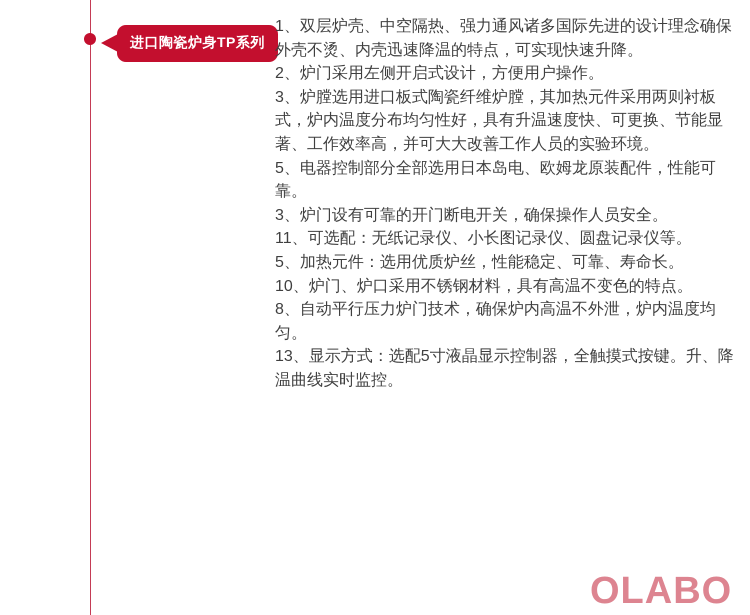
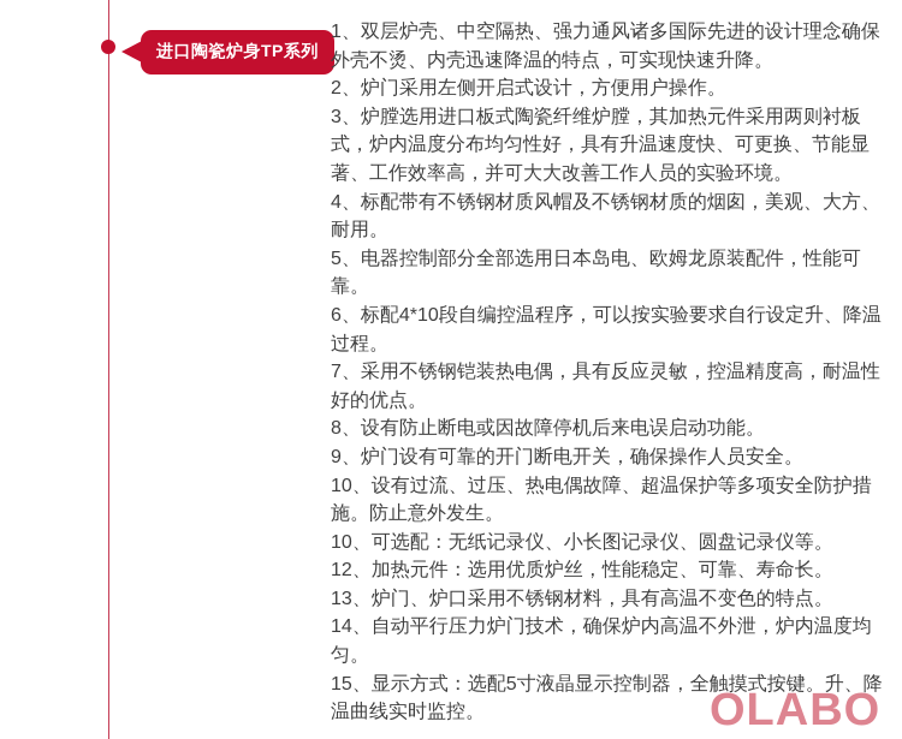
  进口陶瓷炉身TP系列
  1、双层炉壳、中空隔热、强力通风诸多国际先进的设计理念确保外壳不烫、内壳迅速降温的特点，可实现快速升降。
  2、炉门采用左侧开启式设计，方便用户操作。
  3、炉膛选用进口板式陶瓷纤维炉膛，其加热元件采用两则衬板式，炉内温度分布均匀性好，具有升温速度快、可更换、节能显著、工作效率高，并可大大改善工作人员的实验环境。
+ 4、标配带有不锈钢材质风帽及不锈钢材质的烟囱，美观、大方、耐用。
  5、电器控制部分全部选用日本岛电、欧姆龙原装配件，性能可靠。
+ 6、标配4*10段自编控温程序，可以按实验要求自行设定升、降温过程。
+ 7、采用不锈钢铠装热电偶，具有反应灵敏，控温精度高，耐温性好的优点。
+ 8、设有防止断电或因故障停机后来电误启动功能。
- 3、炉门设有可靠的开门断电开关，确保操作人员安全。
+ 9、炉门设有可靠的开门断电开关，确保操作人员安全。
+ 10、设有过流、过压、热电偶故障、超温保护等多项安全防护措施。防止意外发生。
- 11、可选配：无纸记录仪、小长图记录仪、圆盘记录仪等。
+ 10、可选配：无纸记录仪、小长图记录仪、圆盘记录仪等。
- 5、加热元件：选用优质炉丝，性能稳定、可靠、寿命长。
+ 12、加热元件：选用优质炉丝，性能稳定、可靠、寿命长。
- 10、炉门、炉口采用不锈钢材料，具有高温不变色的特点。
+ 13、炉门、炉口采用不锈钢材料，具有高温不变色的特点。
- 8、自动平行压力炉门技术，确保炉内高温不外泄，炉内温度均匀。
+ 14、自动平行压力炉门技术，确保炉内高温不外泄，炉内温度均匀。
- 13、显示方式：选配5寸液晶显示控制器，全触摸式按键。升、降温曲线实时监控。
+ 15、显示方式：选配5寸液晶显示控制器，全触摸式按键。升、降温曲线实时监控。
  OLABO
